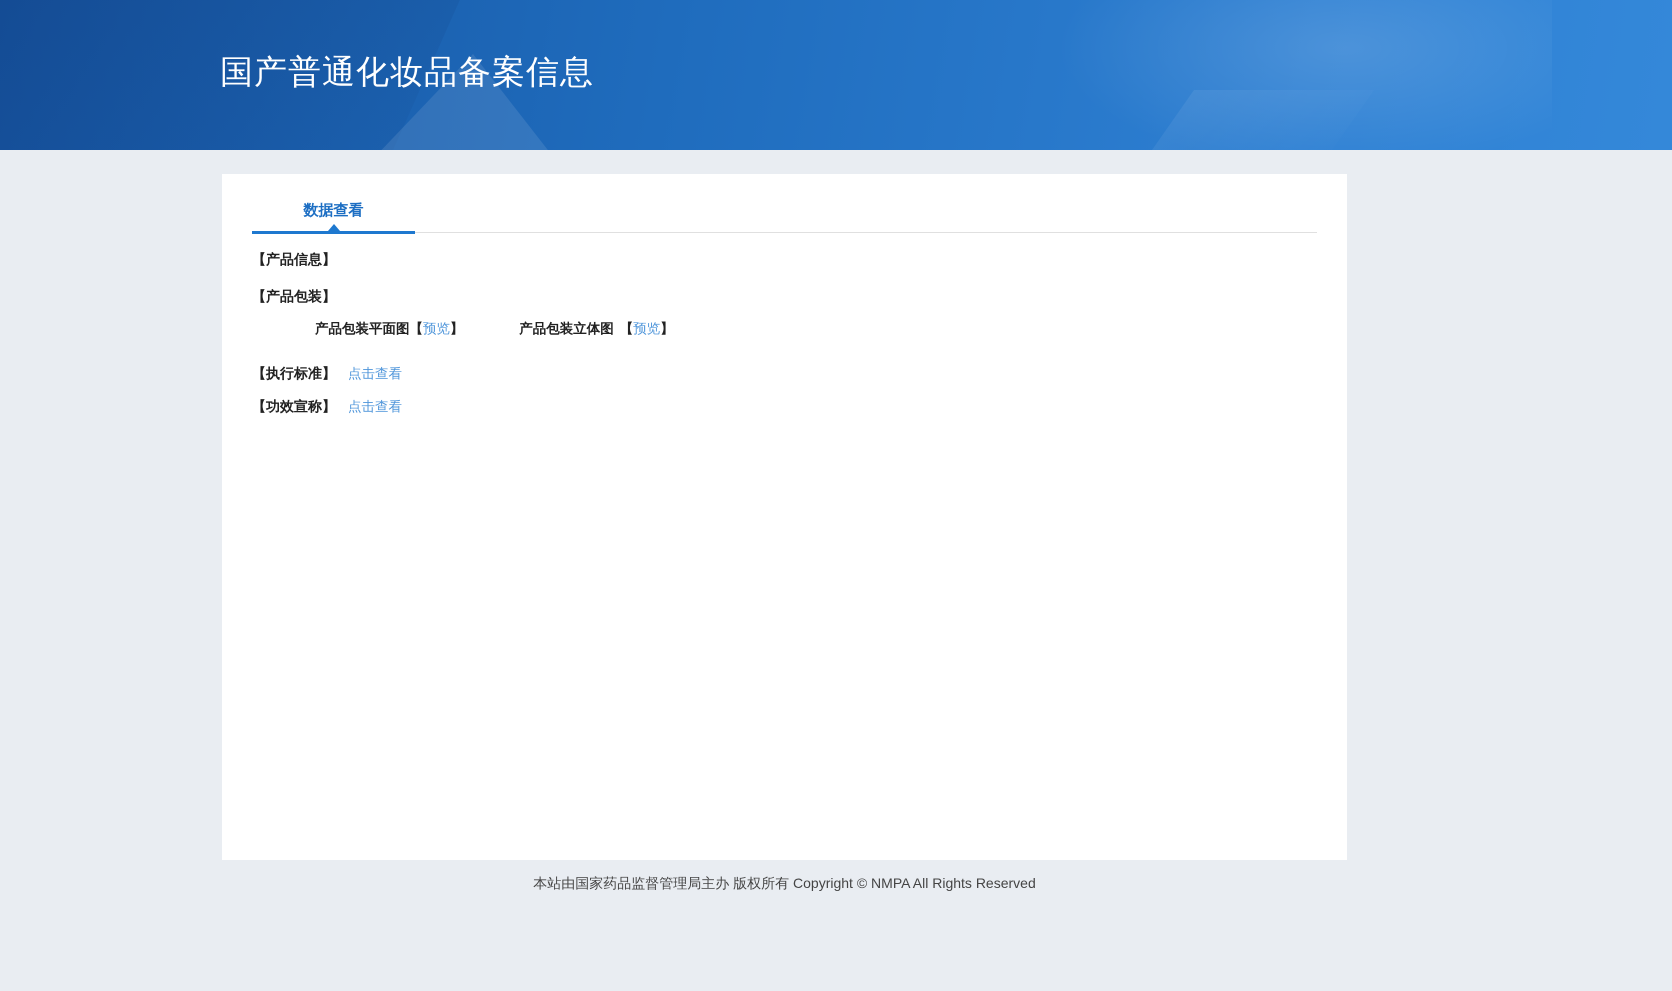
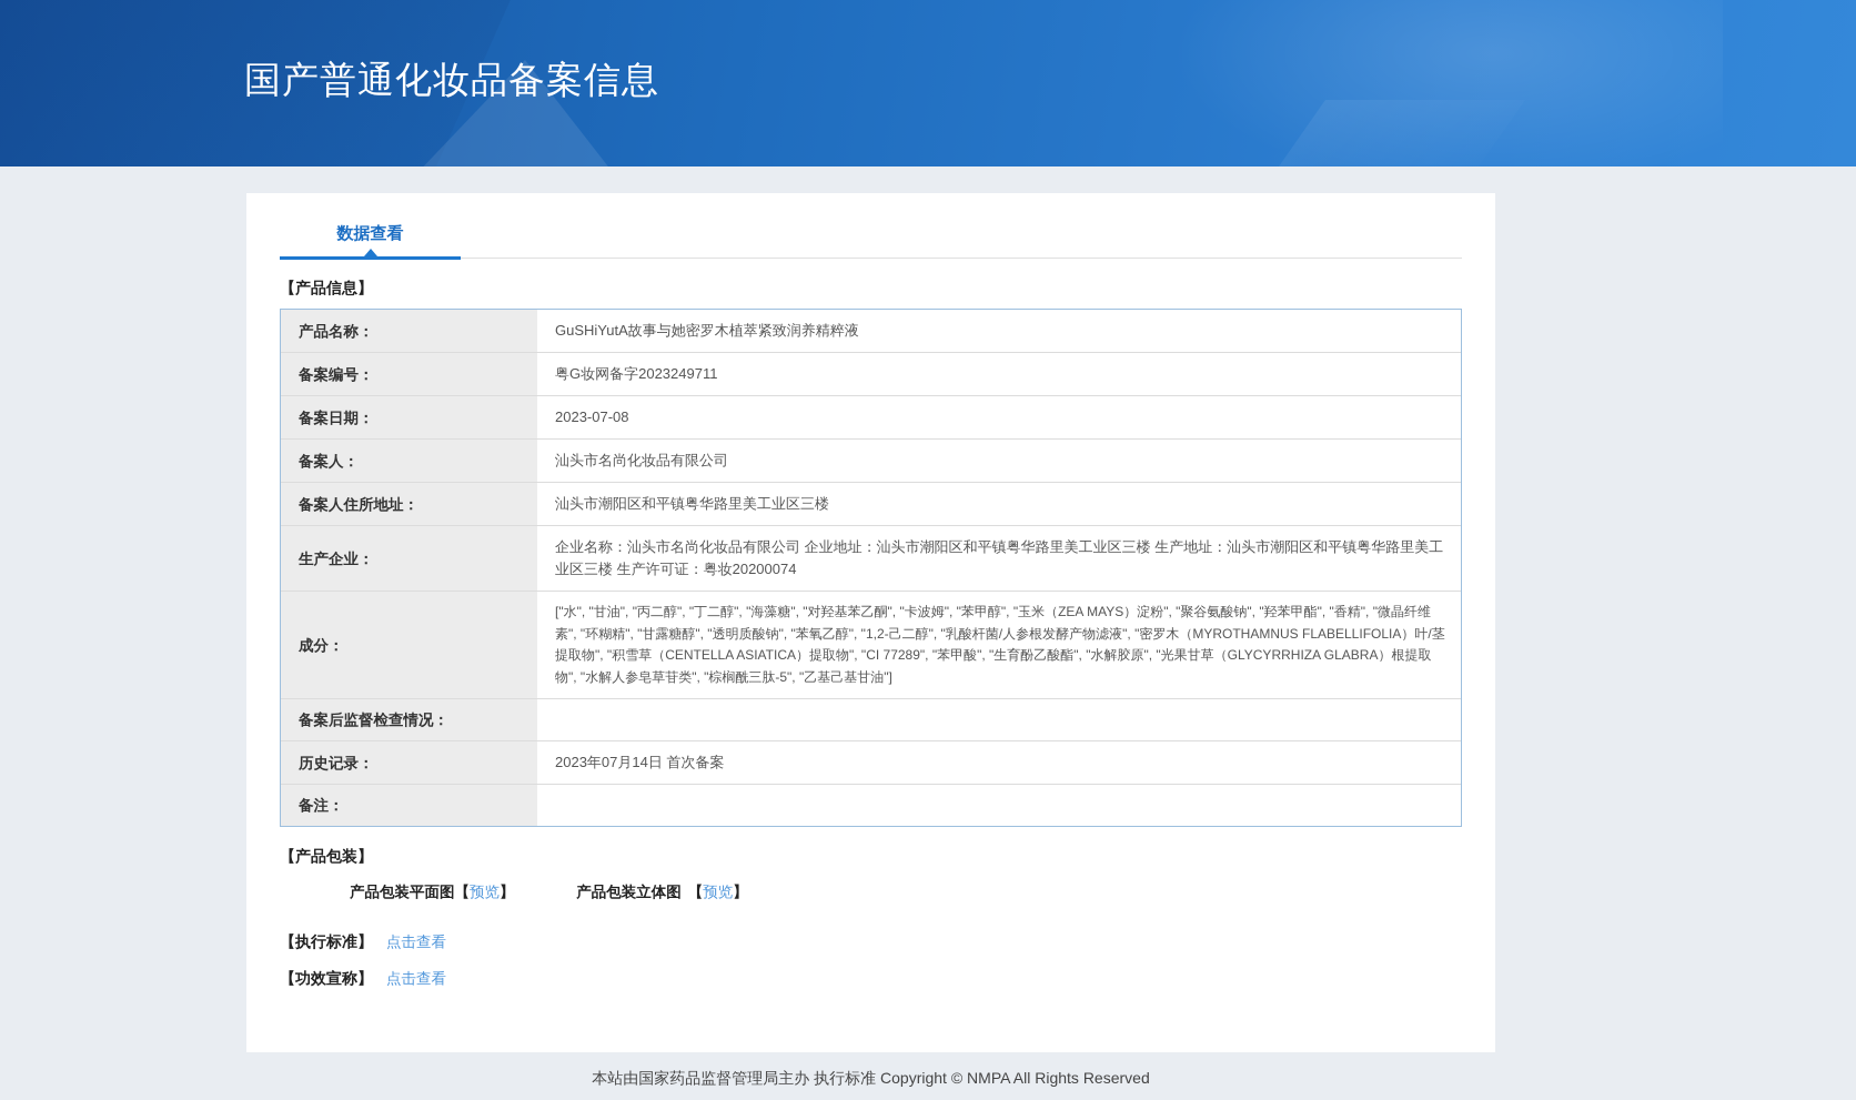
  国产普通化妆品备案信息
  数据查看
  【产品信息】
+ 产品名称：
+ GuSHiYutA故事与她密罗木植萃紧致润养精粹液
+ 备案编号：
+ 粤G妆网备字2023249711
+ 备案日期：
+ 2023-07-08
+ 备案人：
+ 汕头市名尚化妆品有限公司
+ 备案人住所地址：
+ 汕头市潮阳区和平镇粤华路里美工业区三楼
+ 生产企业：
+ 企业名称：汕头市名尚化妆品有限公司 企业地址：汕头市潮阳区和平镇粤华路里美工业区三楼 生产地址：汕头市潮阳区和平镇粤华路里美工业区三楼 生产许可证：粤妆20200074
+ 成分：
+ ["水", "甘油", "丙二醇", "丁二醇", "海藻糖", "对羟基苯乙酮", "卡波姆", "苯甲醇", "玉米（ZEA MAYS）淀粉", "聚谷氨酸钠", "羟苯甲酯", "香精", "微晶纤维素", "环糊精", "甘露糖醇", "透明质酸钠", "苯氧乙醇", "1,2-己二醇", "乳酸杆菌/人参根发酵产物滤液", "密罗木（MYROTHAMNUS FLABELLIFOLIA）叶/茎提取物", "积雪草（CENTELLA ASIATICA）提取物", "CI 77289", "苯甲酸", "生育酚乙酸酯", "水解胶原", "光果甘草（GLYCYRRHIZA GLABRA）根提取物", "水解人参皂草苷类", "棕榈酰三肽-5", "乙基己基甘油"]
+ 备案后监督检查情况：
+ 历史记录：
+ 2023年07月14日 首次备案
+ 备注：
  【产品包装】
  产品包装平面图【预览】 产品包装立体图 【预览】
  【执行标准】 点击查看
  【功效宣称】 点击查看
- 本站由国家药品监督管理局主办 版权所有 Copyright © NMPA All Rights Reserved
+ 本站由国家药品监督管理局主办 执行标准 Copyright © NMPA All Rights Reserved
